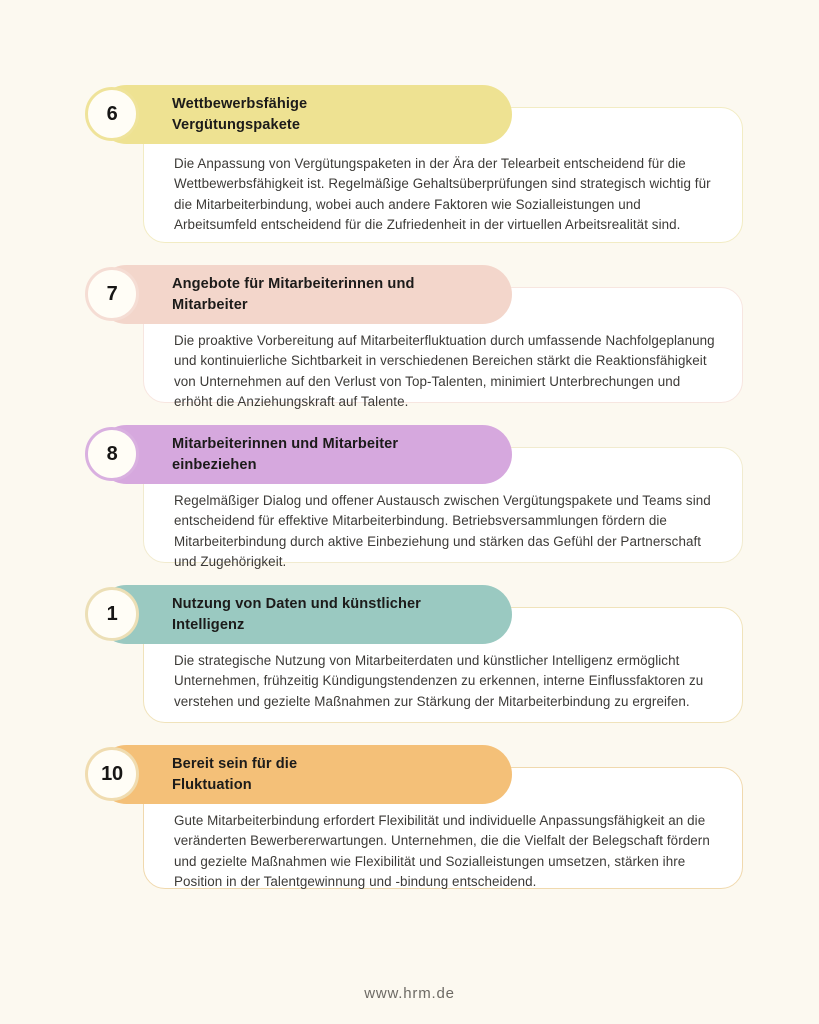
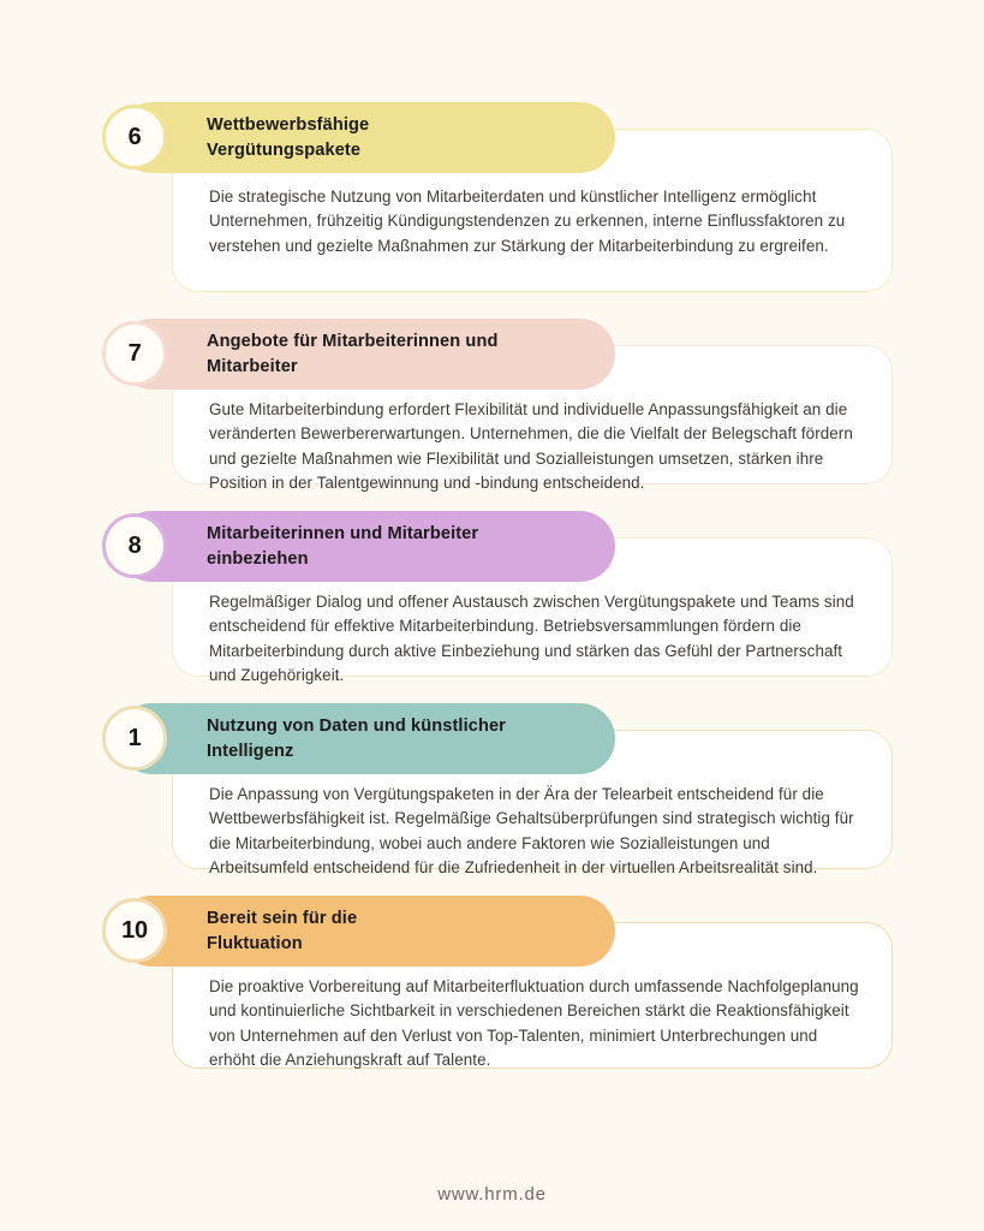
- Die Anpassung von Vergütungspaketen in der Ära der Telearbeit entscheidend für die Wettbewerbsfähigkeit ist. Regelmäßige Gehaltsüberprüfungen sind strategisch wichtig für die Mitarbeiterbindung, wobei auch andere Faktoren wie Sozialleistungen und Arbeitsumfeld entscheidend für die Zufriedenheit in der virtuellen Arbeitsrealität sind.
+ Die strategische Nutzung von Mitarbeiterdaten und künstlicher Intelligenz ermöglicht Unternehmen, frühzeitig Kündigungstendenzen zu erkennen, interne Einflussfaktoren zu verstehen und gezielte Maßnahmen zur Stärkung der Mitarbeiterbindung zu ergreifen.
  Wettbewerbsfähige
  Vergütungspakete
  6
- Die proaktive Vorbereitung auf Mitarbeiterfluktuation durch umfassende Nachfolgeplanung und kontinuierliche Sichtbarkeit in verschiedenen Bereichen stärkt die Reaktionsfähigkeit von Unternehmen auf den Verlust von Top-Talenten, minimiert Unterbrechungen und erhöht die Anziehungskraft auf Talente.
+ Gute Mitarbeiterbindung erfordert Flexibilität und individuelle Anpassungsfähigkeit an die veränderten Bewerbererwartungen. Unternehmen, die die Vielfalt der Belegschaft fördern und gezielte Maßnahmen wie Flexibilität und Sozialleistungen umsetzen, stärken ihre Position in der Talentgewinnung und -bindung entscheidend.
  Angebote für Mitarbeiterinnen und
  Mitarbeiter
  7
  Regelmäßiger Dialog und offener Austausch zwischen Vergütungspakete und Teams sind entscheidend für effektive Mitarbeiterbindung. Betriebsversammlungen fördern die Mitarbeiterbindung durch aktive Einbeziehung und stärken das Gefühl der Partnerschaft und Zugehörigkeit.
  Mitarbeiterinnen und Mitarbeiter
  einbeziehen
  8
- Die strategische Nutzung von Mitarbeiterdaten und künstlicher Intelligenz ermöglicht Unternehmen, frühzeitig Kündigungstendenzen zu erkennen, interne Einflussfaktoren zu verstehen und gezielte Maßnahmen zur Stärkung der Mitarbeiterbindung zu ergreifen.
+ Die Anpassung von Vergütungspaketen in der Ära der Telearbeit entscheidend für die Wettbewerbsfähigkeit ist. Regelmäßige Gehaltsüberprüfungen sind strategisch wichtig für die Mitarbeiterbindung, wobei auch andere Faktoren wie Sozialleistungen und Arbeitsumfeld entscheidend für die Zufriedenheit in der virtuellen Arbeitsrealität sind.
  Nutzung von Daten und künstlicher
  Intelligenz
  1
- Gute Mitarbeiterbindung erfordert Flexibilität und individuelle Anpassungsfähigkeit an die veränderten Bewerbererwartungen. Unternehmen, die die Vielfalt der Belegschaft fördern und gezielte Maßnahmen wie Flexibilität und Sozialleistungen umsetzen, stärken ihre Position in der Talentgewinnung und -bindung entscheidend.
+ Die proaktive Vorbereitung auf Mitarbeiterfluktuation durch umfassende Nachfolgeplanung und kontinuierliche Sichtbarkeit in verschiedenen Bereichen stärkt die Reaktionsfähigkeit von Unternehmen auf den Verlust von Top-Talenten, minimiert Unterbrechungen und erhöht die Anziehungskraft auf Talente.
  Bereit sein für die
  Fluktuation
  10
  www.hrm.de
